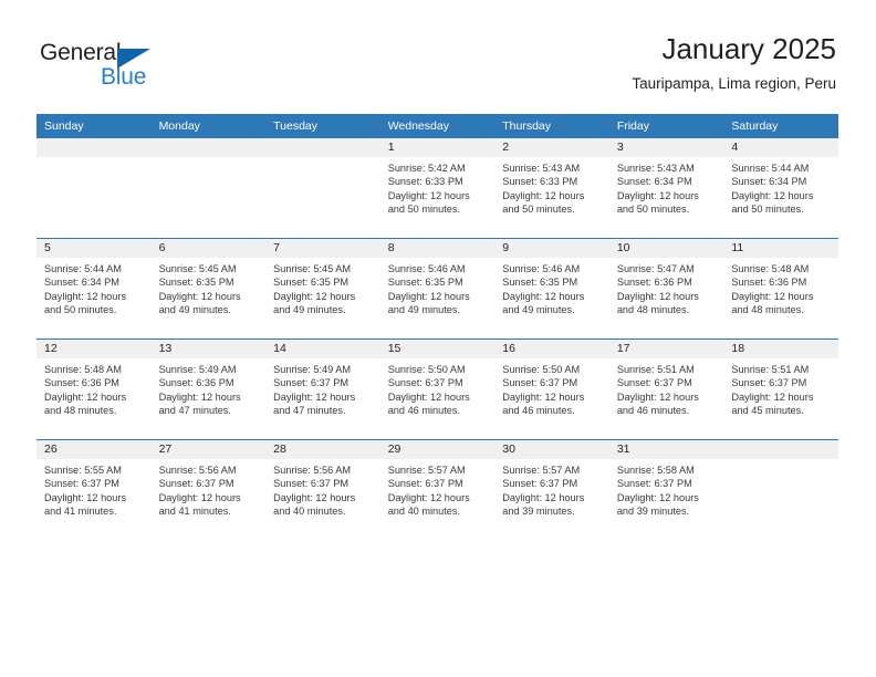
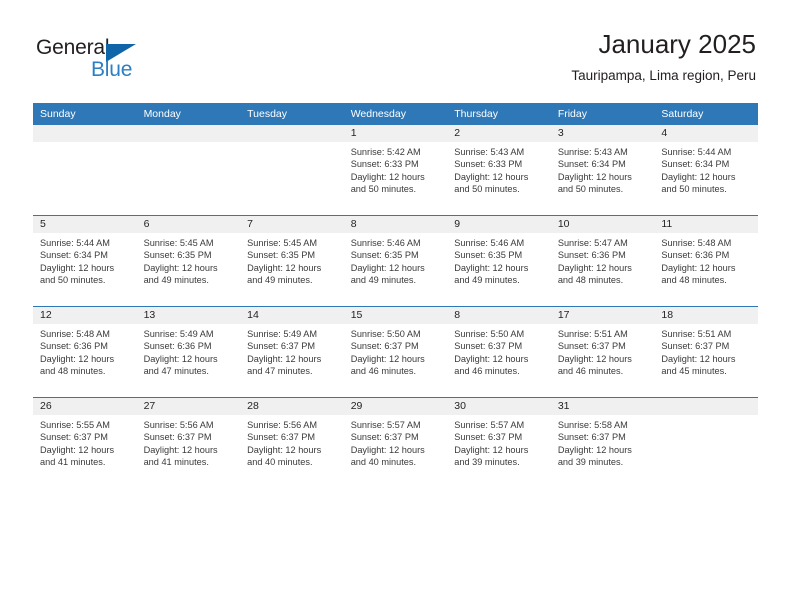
  General
  Blue
  January 2025
  Tauripampa, Lima region, Peru
  Sunday	Monday	Tuesday	Wednesday	Thursday	Friday	Saturday
  			1Sunrise: 5:42 AMSunset: 6:33 PMDaylight: 12 hoursand 50 minutes.	2Sunrise: 5:43 AMSunset: 6:33 PMDaylight: 12 hoursand 50 minutes.	3Sunrise: 5:43 AMSunset: 6:34 PMDaylight: 12 hoursand 50 minutes.	4Sunrise: 5:44 AMSunset: 6:34 PMDaylight: 12 hoursand 50 minutes.
  5Sunrise: 5:44 AMSunset: 6:34 PMDaylight: 12 hoursand 50 minutes.	6Sunrise: 5:45 AMSunset: 6:35 PMDaylight: 12 hoursand 49 minutes.	7Sunrise: 5:45 AMSunset: 6:35 PMDaylight: 12 hoursand 49 minutes.	8Sunrise: 5:46 AMSunset: 6:35 PMDaylight: 12 hoursand 49 minutes.	9Sunrise: 5:46 AMSunset: 6:35 PMDaylight: 12 hoursand 49 minutes.	10Sunrise: 5:47 AMSunset: 6:36 PMDaylight: 12 hoursand 48 minutes.	11Sunrise: 5:48 AMSunset: 6:36 PMDaylight: 12 hoursand 48 minutes.
- 12Sunrise: 5:48 AMSunset: 6:36 PMDaylight: 12 hoursand 48 minutes.	13Sunrise: 5:49 AMSunset: 6:36 PMDaylight: 12 hoursand 47 minutes.	14Sunrise: 5:49 AMSunset: 6:37 PMDaylight: 12 hoursand 47 minutes.	15Sunrise: 5:50 AMSunset: 6:37 PMDaylight: 12 hoursand 46 minutes.	16Sunrise: 5:50 AMSunset: 6:37 PMDaylight: 12 hoursand 46 minutes.	17Sunrise: 5:51 AMSunset: 6:37 PMDaylight: 12 hoursand 46 minutes.	18Sunrise: 5:51 AMSunset: 6:37 PMDaylight: 12 hoursand 45 minutes.
+ 12Sunrise: 5:48 AMSunset: 6:36 PMDaylight: 12 hoursand 48 minutes.	13Sunrise: 5:49 AMSunset: 6:36 PMDaylight: 12 hoursand 47 minutes.	14Sunrise: 5:49 AMSunset: 6:37 PMDaylight: 12 hoursand 47 minutes.	15Sunrise: 5:50 AMSunset: 6:37 PMDaylight: 12 hoursand 46 minutes.	8Sunrise: 5:50 AMSunset: 6:37 PMDaylight: 12 hoursand 46 minutes.	17Sunrise: 5:51 AMSunset: 6:37 PMDaylight: 12 hoursand 46 minutes.	18Sunrise: 5:51 AMSunset: 6:37 PMDaylight: 12 hoursand 45 minutes.
  26Sunrise: 5:55 AMSunset: 6:37 PMDaylight: 12 hoursand 41 minutes.	27Sunrise: 5:56 AMSunset: 6:37 PMDaylight: 12 hoursand 41 minutes.	28Sunrise: 5:56 AMSunset: 6:37 PMDaylight: 12 hoursand 40 minutes.	29Sunrise: 5:57 AMSunset: 6:37 PMDaylight: 12 hoursand 40 minutes.	30Sunrise: 5:57 AMSunset: 6:37 PMDaylight: 12 hoursand 39 minutes.	31Sunrise: 5:58 AMSunset: 6:37 PMDaylight: 12 hoursand 39 minutes.
